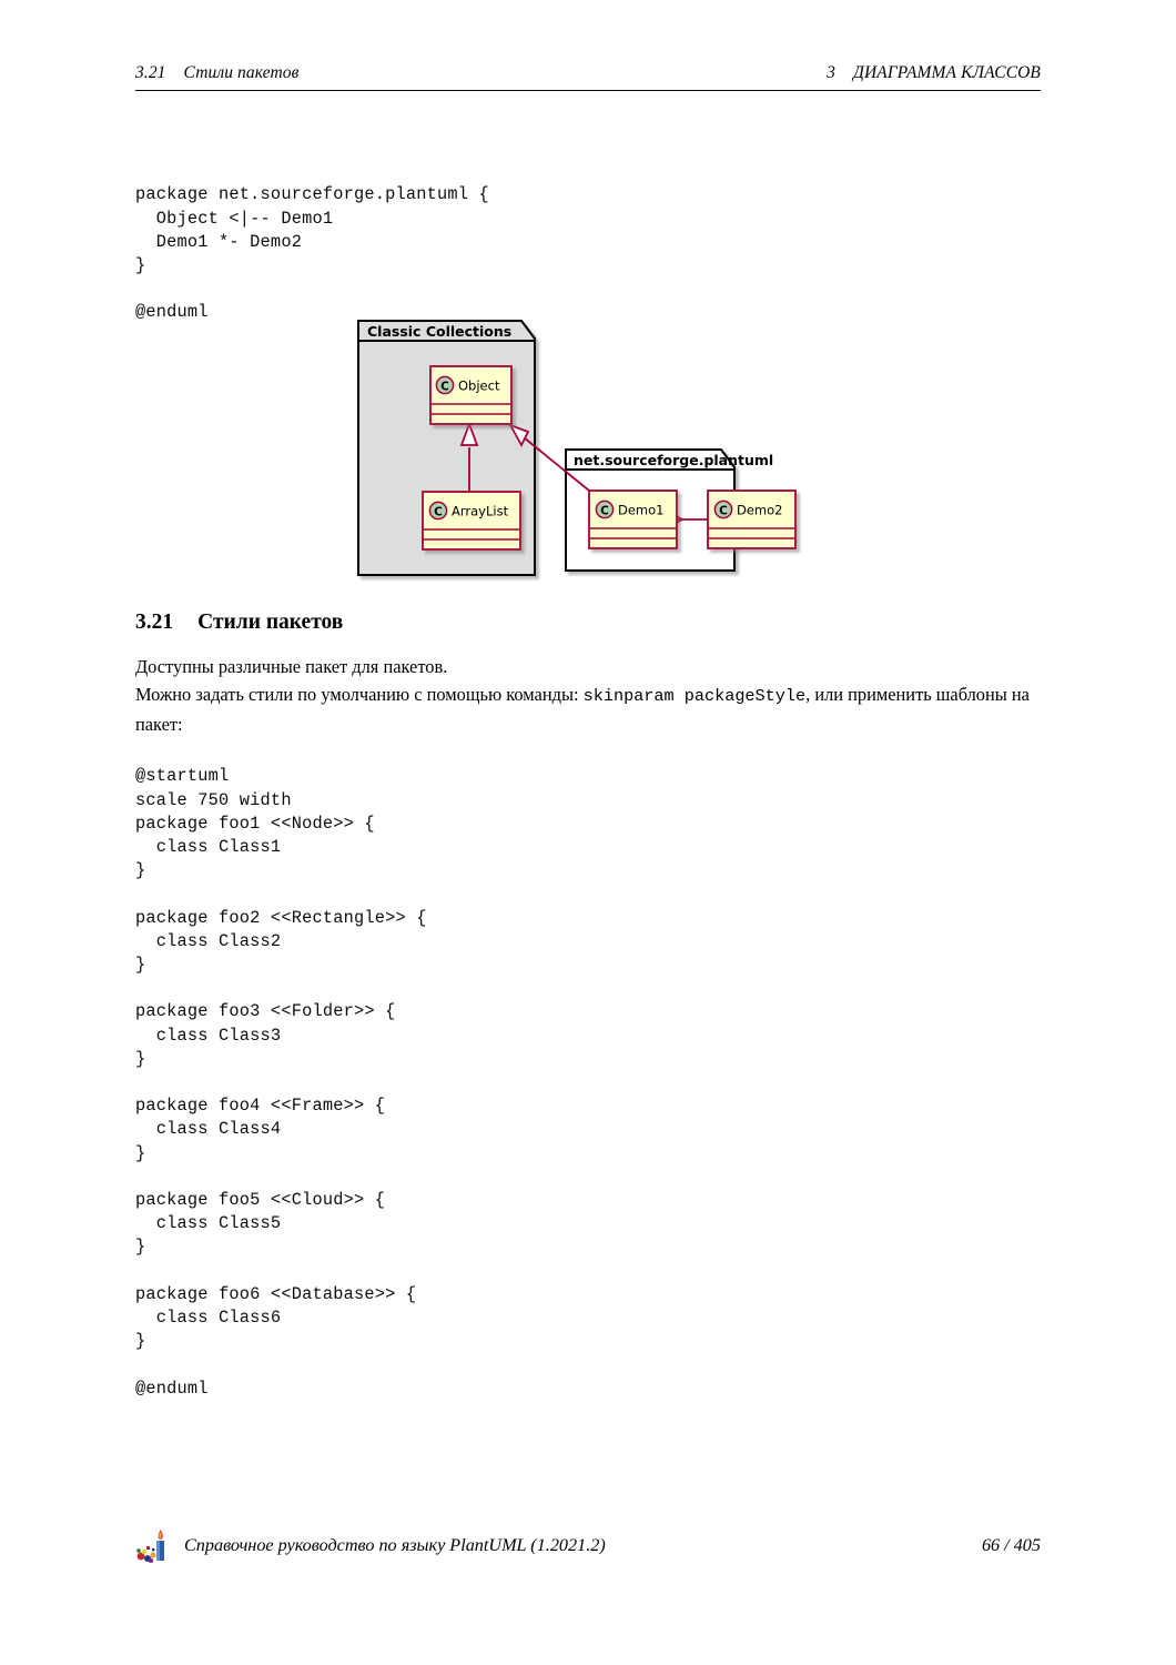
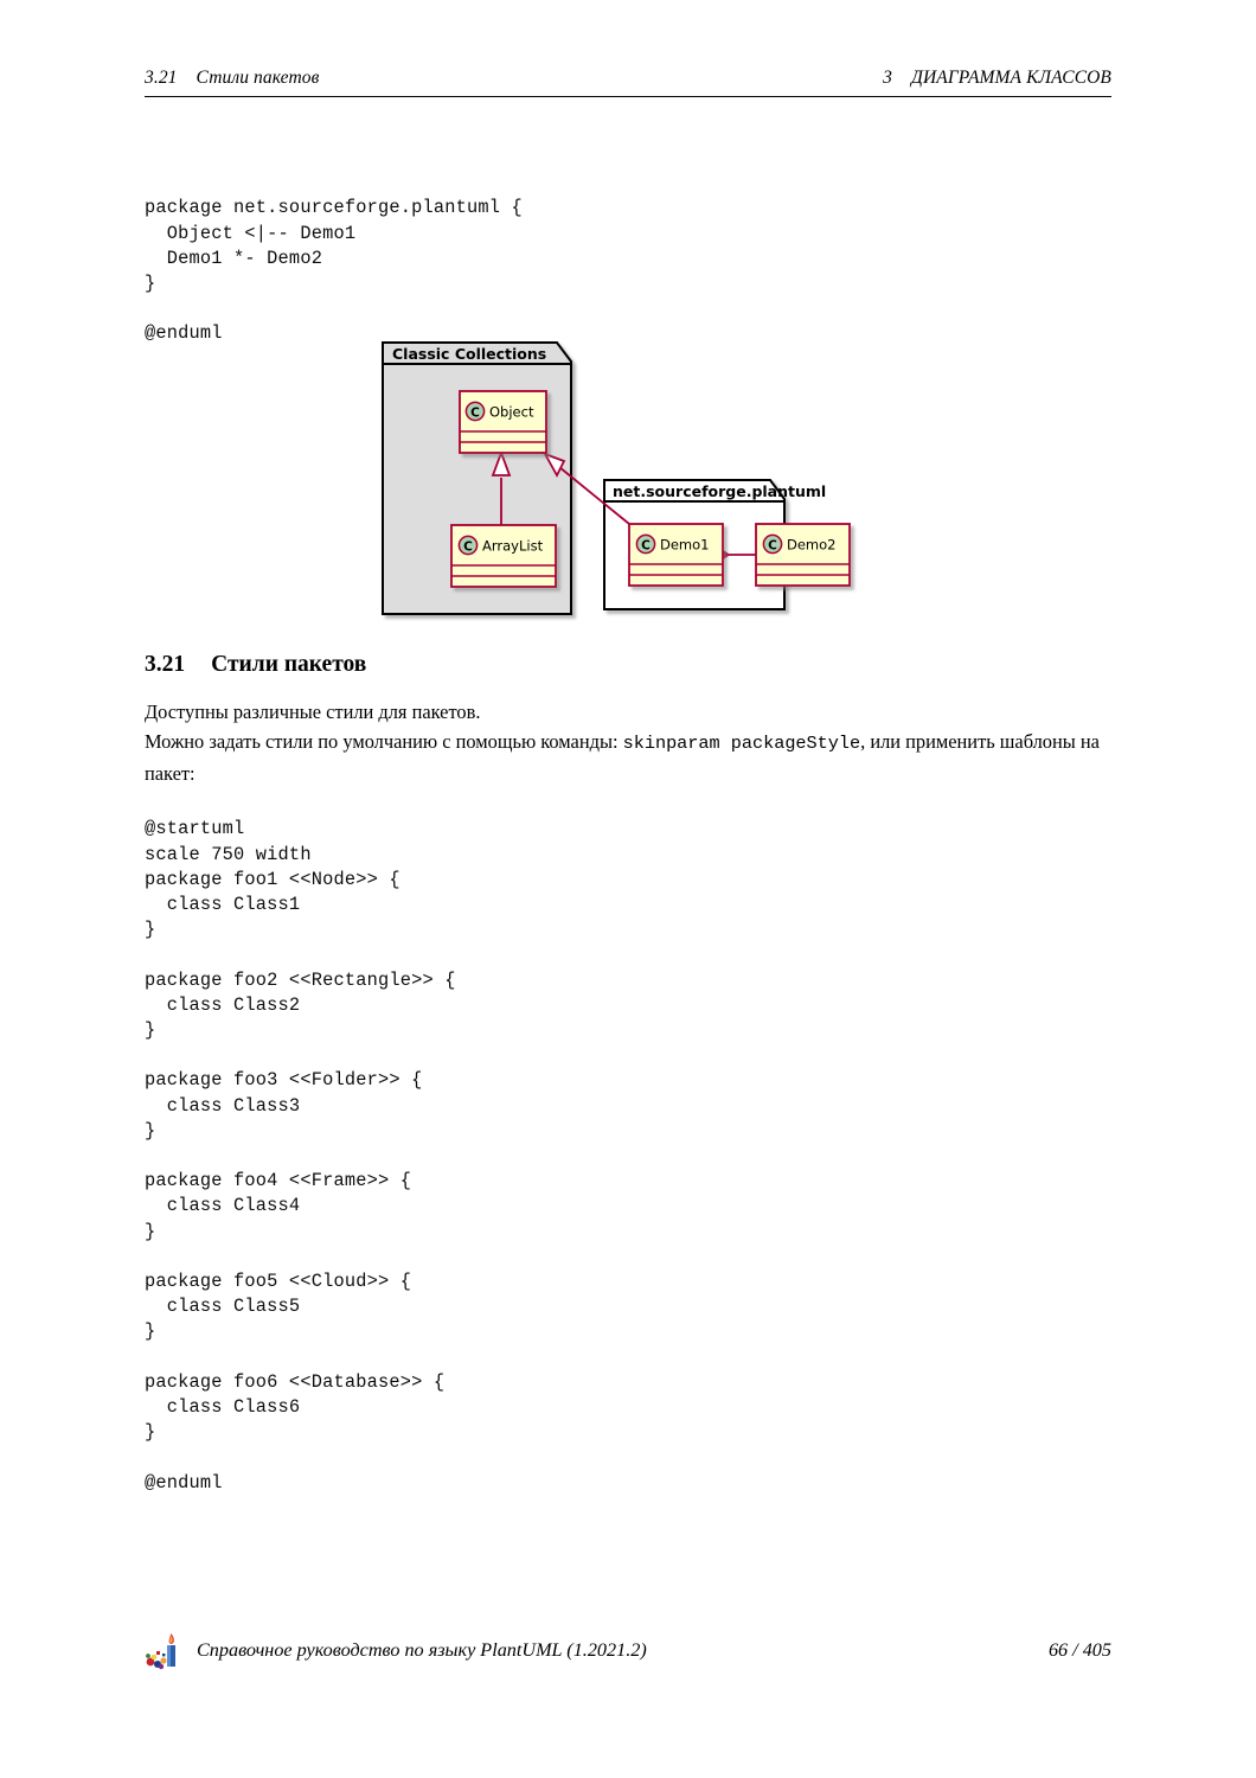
  3.21
  Стили пакетов
  3
  ДИАГРАММА КЛАССОВ
  package net.sourceforge.plantuml {
  Object <|-- Demo1
  Demo1 *- Demo2
  }
  @enduml
  Classic Collections
  net.sourceforge.plantuml
  C
  Object
  C
  ArrayList
  C
  Demo1
  C
  Demo2
  3.21
  Стили пакетов
- Доступны различные пакет для пакетов.
+ Доступны различные стили для пакетов.
  Можно задать стили по умолчанию с помощью команды: skinparam packageStyle, или применить шаблоны на пакет:
  @startuml
  scale 750 width
  package foo1 <<Node>> {
  class Class1
  }
  package foo2 <<Rectangle>> {
  class Class2
  }
  package foo3 <<Folder>> {
  class Class3
  }
  package foo4 <<Frame>> {
  class Class4
  }
  package foo5 <<Cloud>> {
  class Class5
  }
  package foo6 <<Database>> {
  class Class6
  }
  @enduml
  Справочное руководство по языку PlantUML (1.2021.2)
  66 / 405
